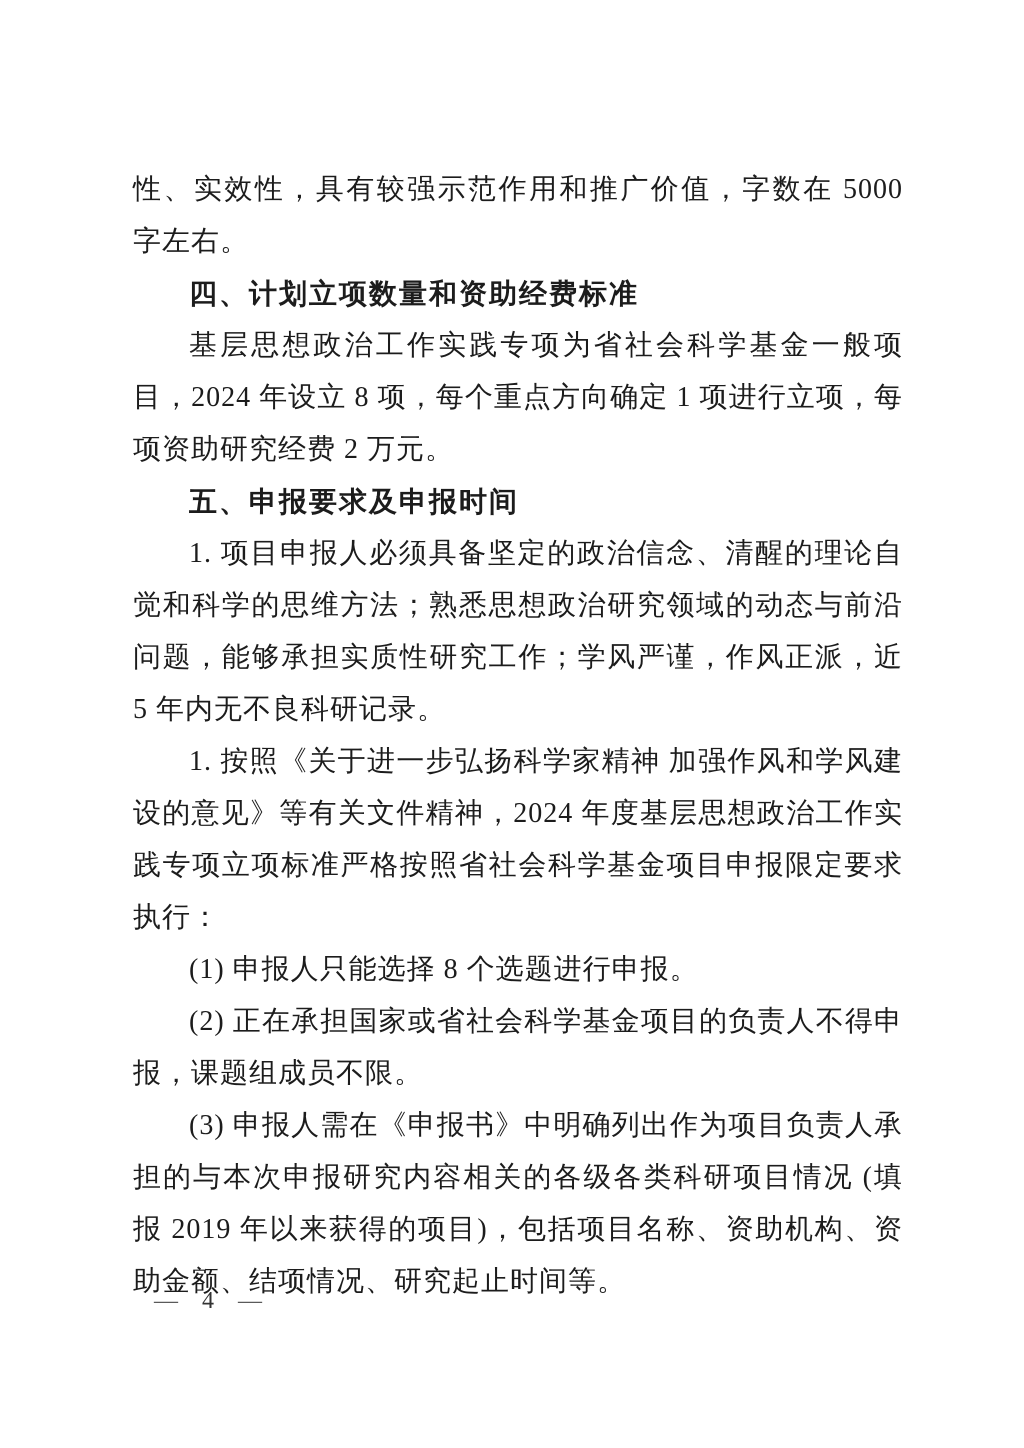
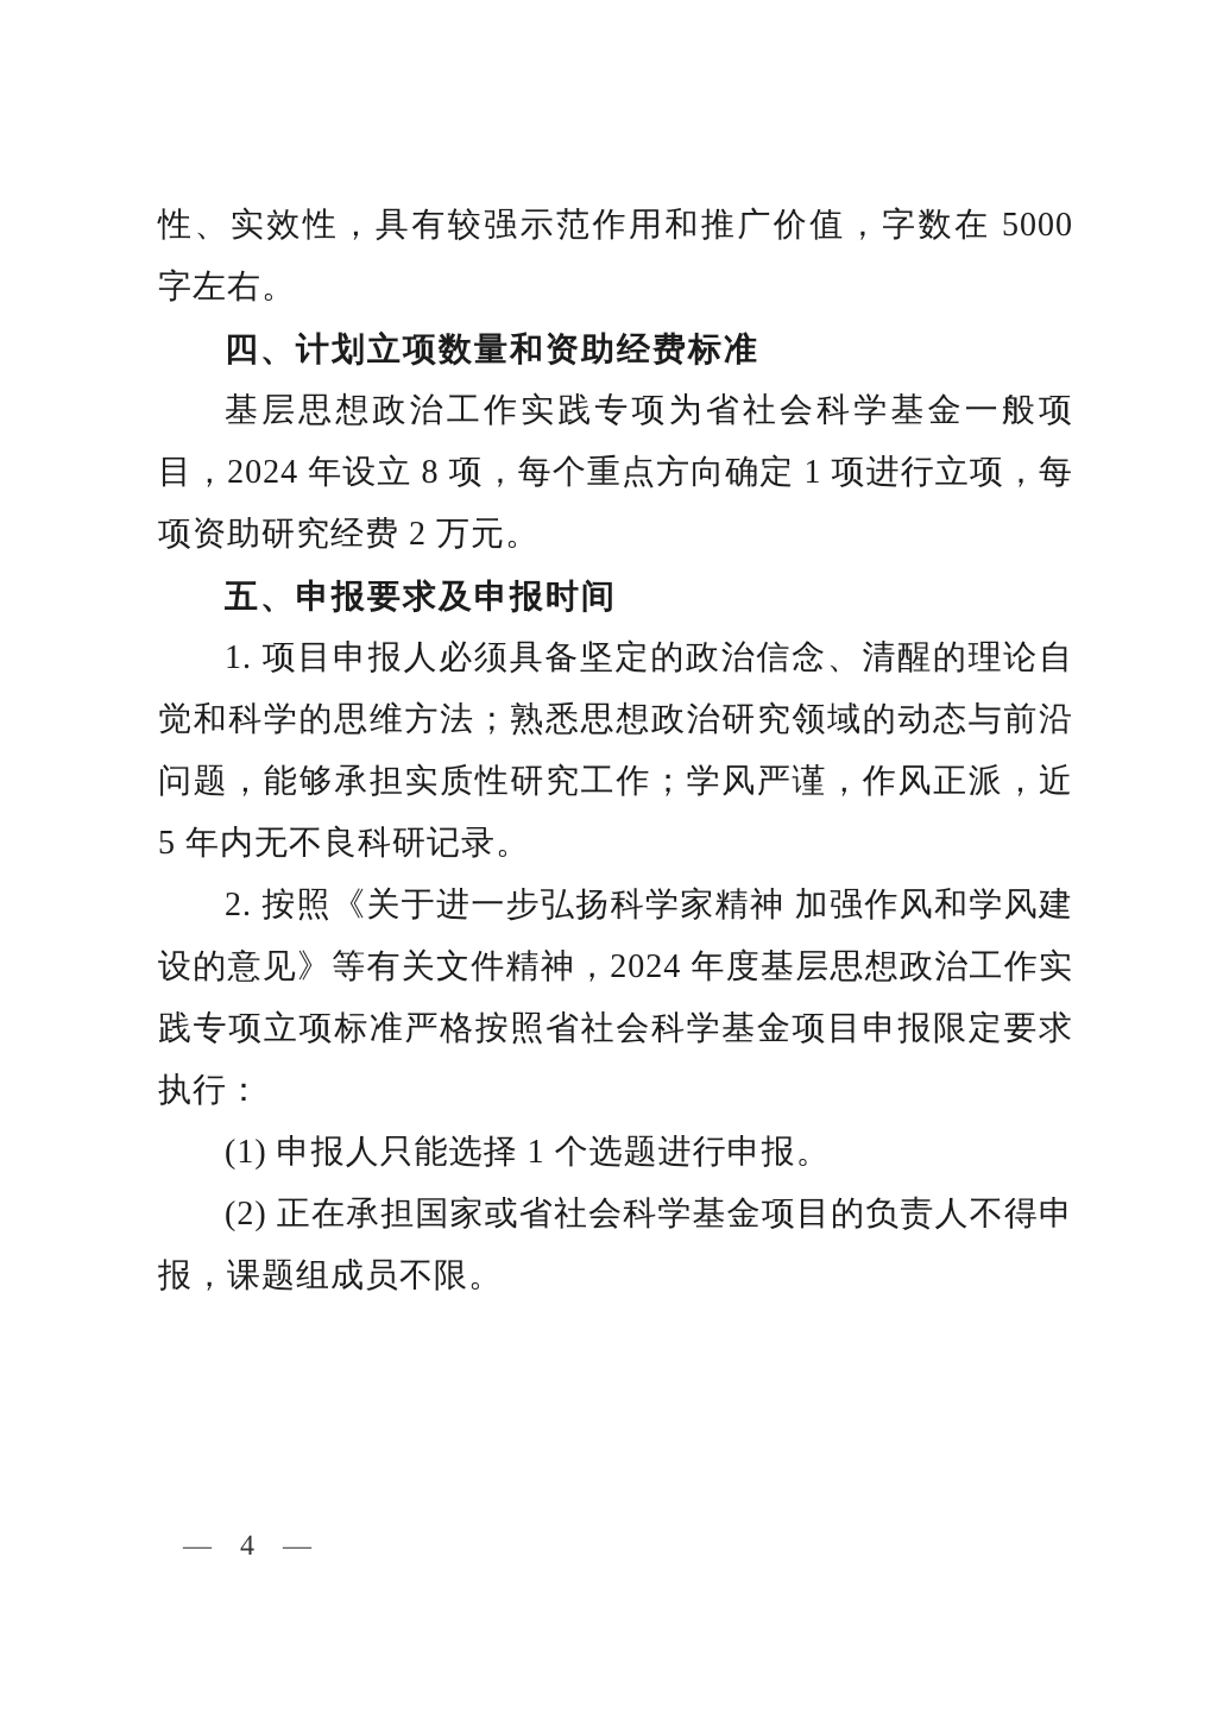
  性、实效性，具有较强示范作用和推广价值，字数在 5000 字左右。
  四、计划立项数量和资助经费标准
  基层思想政治工作实践专项为省社会科学基金一般项目，2024 年设立 8 项，每个重点方向确定 1 项进行立项，每项资助研究经费 2 万元。
  五、申报要求及申报时间
  1. 项目申报人必须具备坚定的政治信念、清醒的理论自觉和科学的思维方法；熟悉思想政治研究领域的动态与前沿问题，能够承担实质性研究工作；学风严谨，作风正派，近 5 年内无不良科研记录。
- 1. 按照《关于进一步弘扬科学家精神 加强作风和学风建设的意见》等有关文件精神，2024 年度基层思想政治工作实践专项立项标准严格按照省社会科学基金项目申报限定要求执行：
+ 2. 按照《关于进一步弘扬科学家精神 加强作风和学风建设的意见》等有关文件精神，2024 年度基层思想政治工作实践专项立项标准严格按照省社会科学基金项目申报限定要求执行：
- (1) 申报人只能选择 8 个选题进行申报。
+ (1) 申报人只能选择 1 个选题进行申报。
  (2) 正在承担国家或省社会科学基金项目的负责人不得申报，课题组成员不限。
- (3) 申报人需在《申报书》中明确列出作为项目负责人承担的与本次申报研究内容相关的各级各类科研项目情况 (填报 2019 年以来获得的项目)，包括项目名称、资助机构、资助金额、结项情况、研究起止时间等。
  — 4 —
